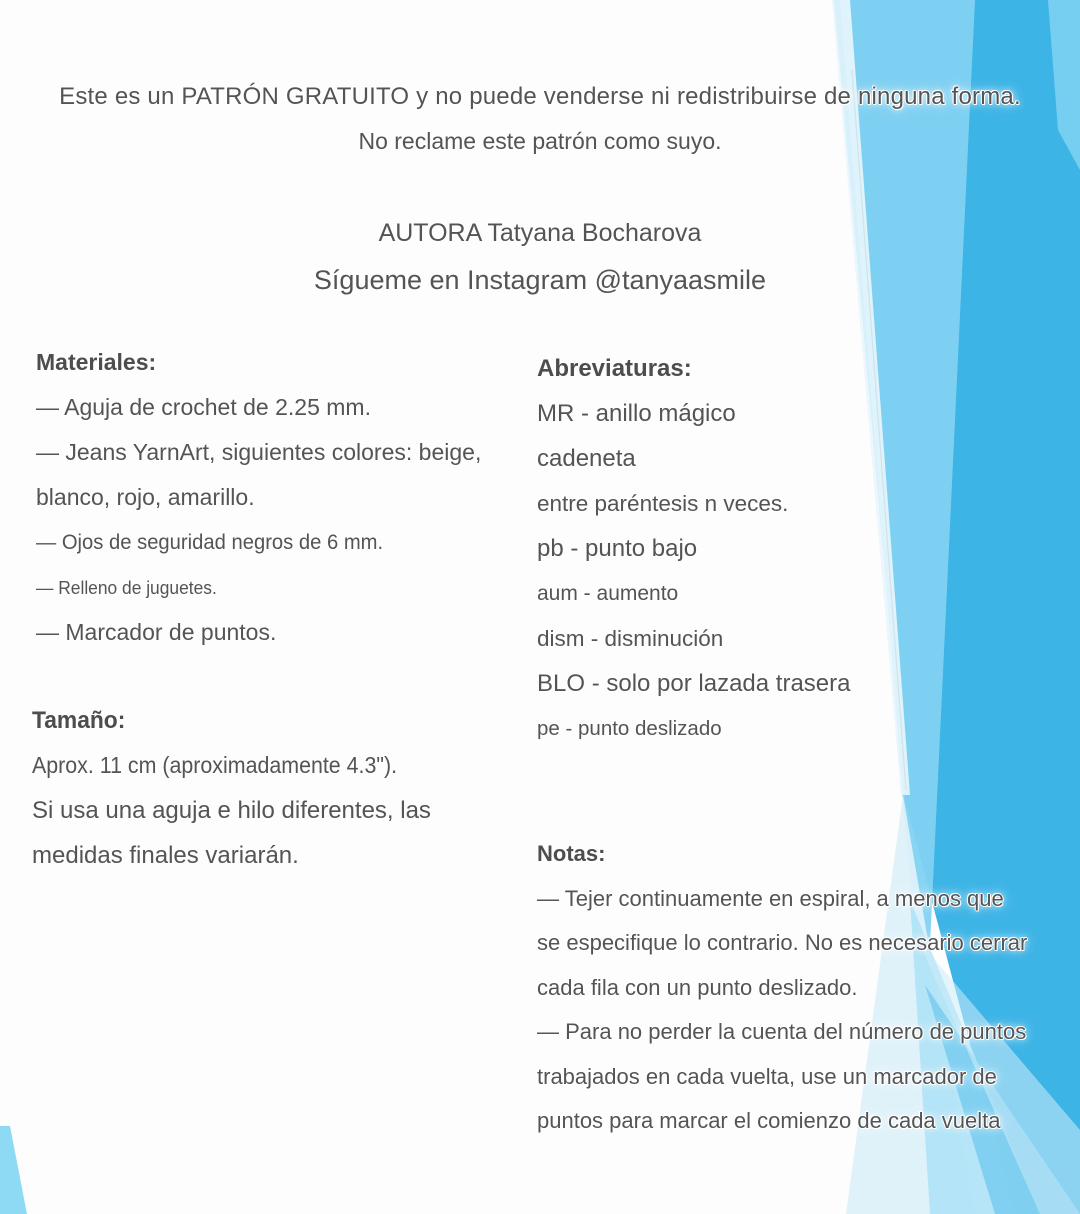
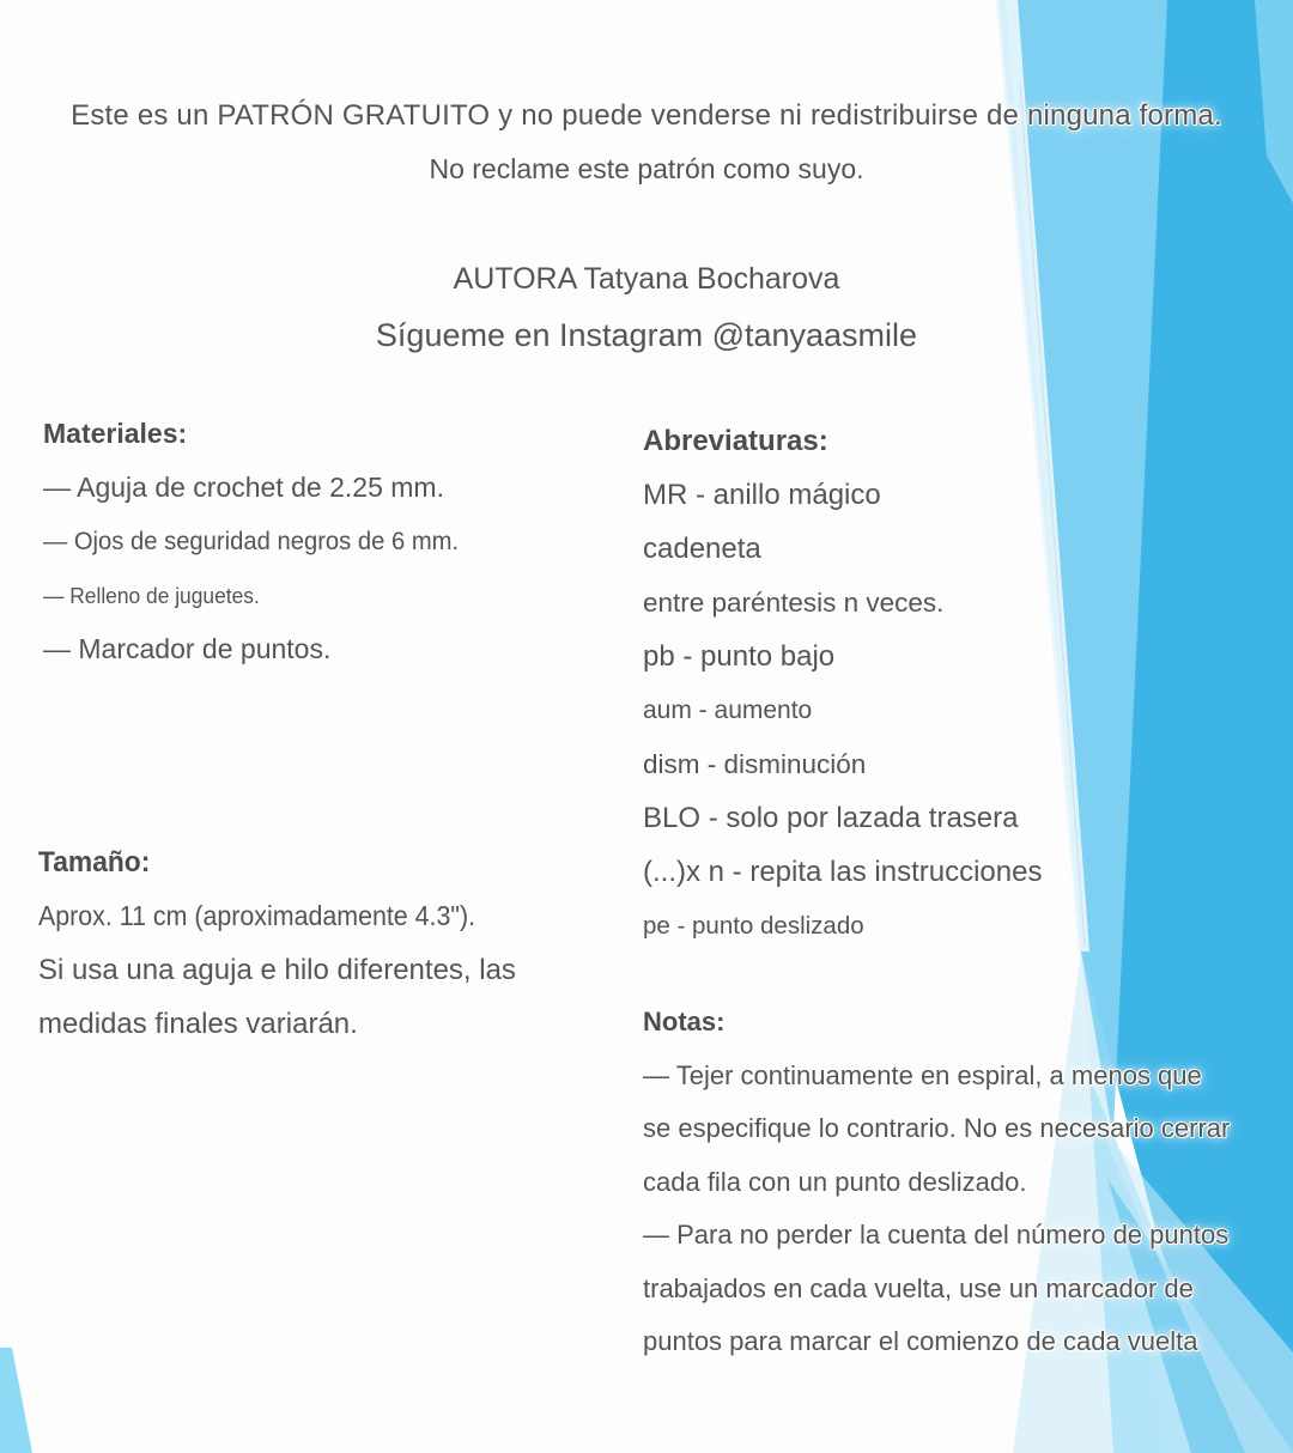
  Este es un PATRÓN GRATUITO y no puede venderse ni redistribuirse de ninguna forma.
  No reclame este patrón como suyo.
  AUTORA Tatyana Bocharova
  Sígueme en Instagram @tanyaasmile
  Materiales:
  — Aguja de crochet de 2.25 mm.
- — Jeans YarnArt, siguientes colores: beige, blanco, rojo, amarillo.
  — Ojos de seguridad negros de 6 mm.
  — Relleno de juguetes.
  — Marcador de puntos.
  Tamaño:
  Aprox. 11 cm (aproximadamente 4.3").
  Si usa una aguja e hilo diferentes, las medidas finales variarán.
  Abreviaturas:
  MR - anillo mágico
  cadeneta
  entre paréntesis n veces.
  pb - punto bajo
  aum - aumento
  dism - disminución
  BLO - solo por lazada trasera
+ (...)x n - repita las instrucciones
  pe - punto deslizado
  Notas:
  — Tejer continuamente en espiral, a menos que se especifique lo contrario. No es necesario cerrar cada fila con un punto deslizado.
  — Para no perder la cuenta del número de puntos trabajados en cada vuelta, use un marcador de puntos para marcar el comienzo de cada vuelta
